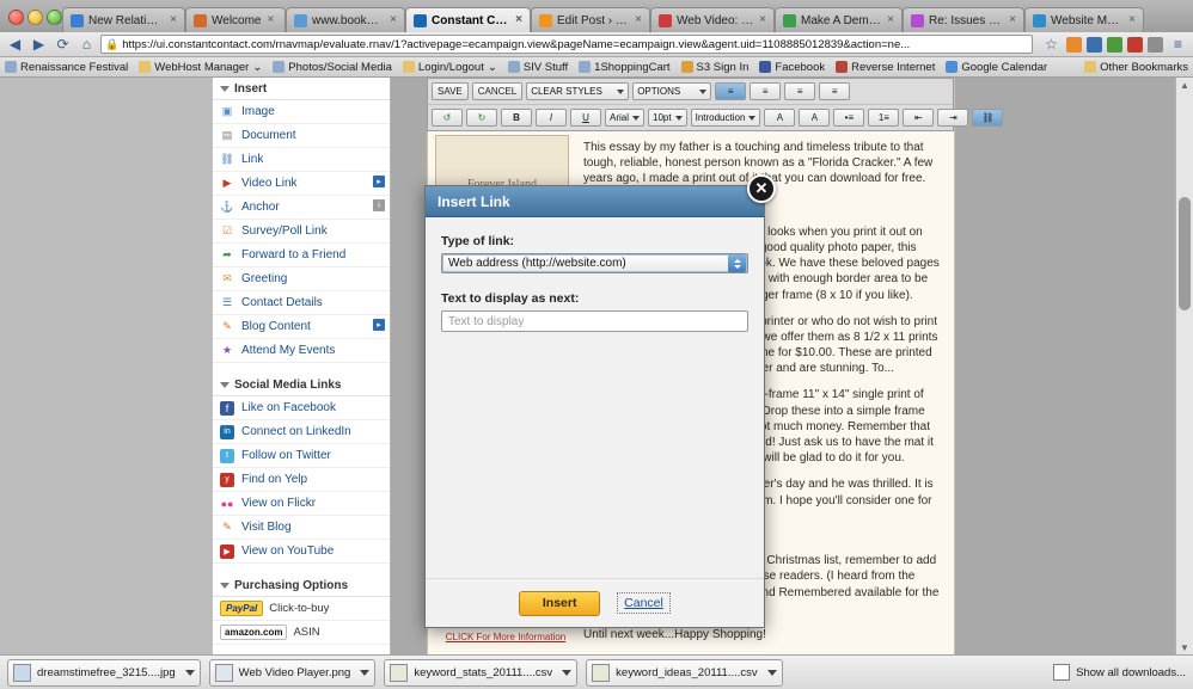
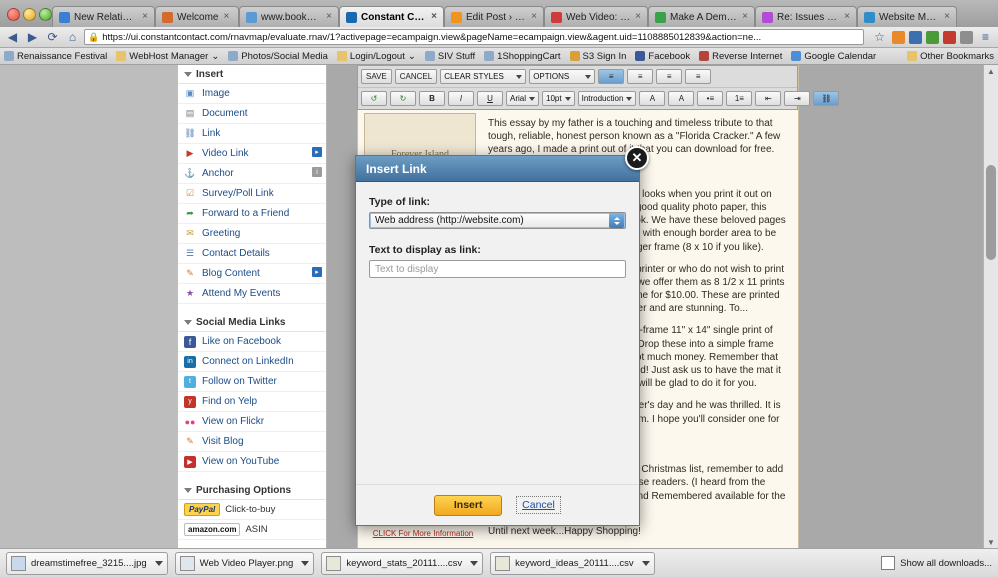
  ×
  Welcome
  ×
  ×
  Constant Con
  ×
  Edit Post › Ho
  ×
  ×
  ×
  Re: Issues wit
  ×
  Website Metri
  ×
  ◀
  ▶
  ⟳
  ⌂
  🔒
  https://ui.constantcontact.com/rnavmap/evaluate.rnav/1?activepage=ecampaign.view&pageName=ecampaign.view&agent.uid=1108885012839&action=ne...
  ☆
  ≡
  Renaissance Festival
  WebHost Manager
  ⌄
  Photos/Social Media
  Login/Logout
  ⌄
  SIV Stuff
  1ShoppingCart
  S3 Sign In
  Facebook
  Reverse Internet
  Google Calendar
  Other Bookmarks
  Insert
  ▣
  Image
  ▤
  Document
  ⛓
  Link
  ▶
  Video Link
  ⚓
  Anchor
  ☑
  Survey/Poll Link
  ➦
  Forward to a Friend
  ✉
  Greeting
  ☰
  Contact Details
  ✎
  Blog Content
  ★
  Attend My Events
  Social Media Links
  f
  Like on Facebook
  Connect on LinkedIn
  Follow on Twitter
  Find on Yelp
  ●●
  View on Flickr
  ✎
  Visit Blog
  View on YouTube
  Purchasing Options
  PayPal
  Click-to-buy
  amazon.com
  ASIN
  CLICK For More Information
  This essay by my father is a touching and timeless tribute to that tough, reliable, honest person known as a "Florida Cracker." A few years ago, I made a print out ofat you can download for free.
  Until next week...Happy Shopping!
  SAVE
  CANCEL
  CLEAR STYLES
  OPTIONS
  ≡
  ≡
  ≡
  ≡
  ↺
  ↻
  B
  I
  U
  Arial
  10pt
  Introduction
  A
  A
  •≡
  1≡
  ⇤
  ⇥
  ⛓
  ▲
  ▼
  Insert Link
  ✕
  Type of link:
  Web address (http://website.com)
- Text to display as next:
+ Text to display as link:
  Text to display
  Insert
  Cancel
  dreamstimefree_3215....jpg
  Web Video Player.png
  keyword_stats_20111....csv
  keyword_ideas_20111....csv
  Show all downloads...
